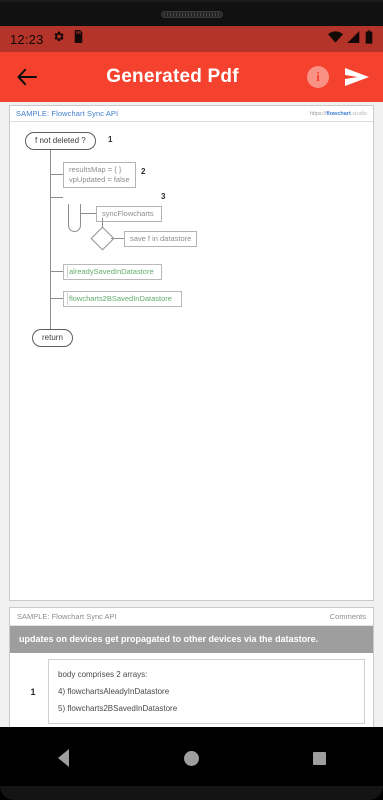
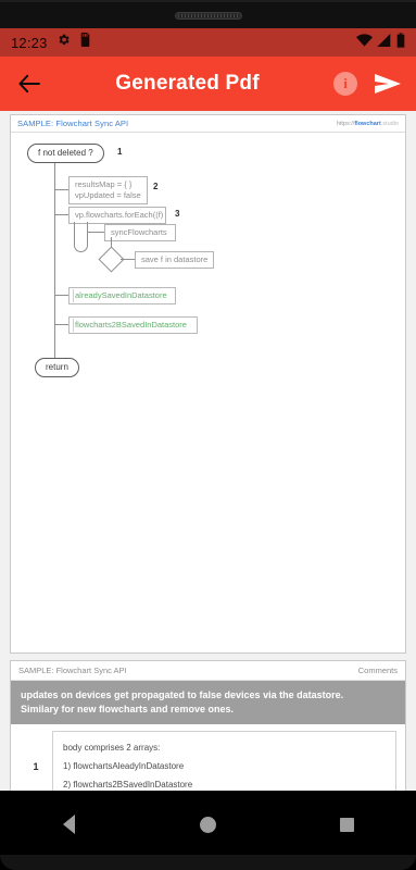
  12:23
  Generated Pdf
  i
  SAMPLE: Flowchart Sync API
  f not deleted ?
  1
  resultsMap = { }
  vpUpdated = false
  2
+ vp.flowcharts.forEach((f)
  3
  syncFlowcharts
  save f in datastore
  alreadySavedInDatastore
  flowcharts2BSavedInDatastore
  return
  SAMPLE: Flowchart Sync API
  Comments
- updates on devices get propagated to other devices via the datastore.
+ updates on devices get propagated to false devices via the datastore.
+ Similary for new flowcharts and remove ones.
  1
  body comprises 2 arrays:
- 4) flowchartsAleadyInDatastore
+ 1) flowchartsAleadyInDatastore
- 5) flowcharts2BSavedInDatastore
+ 2) flowcharts2BSavedInDatastore
